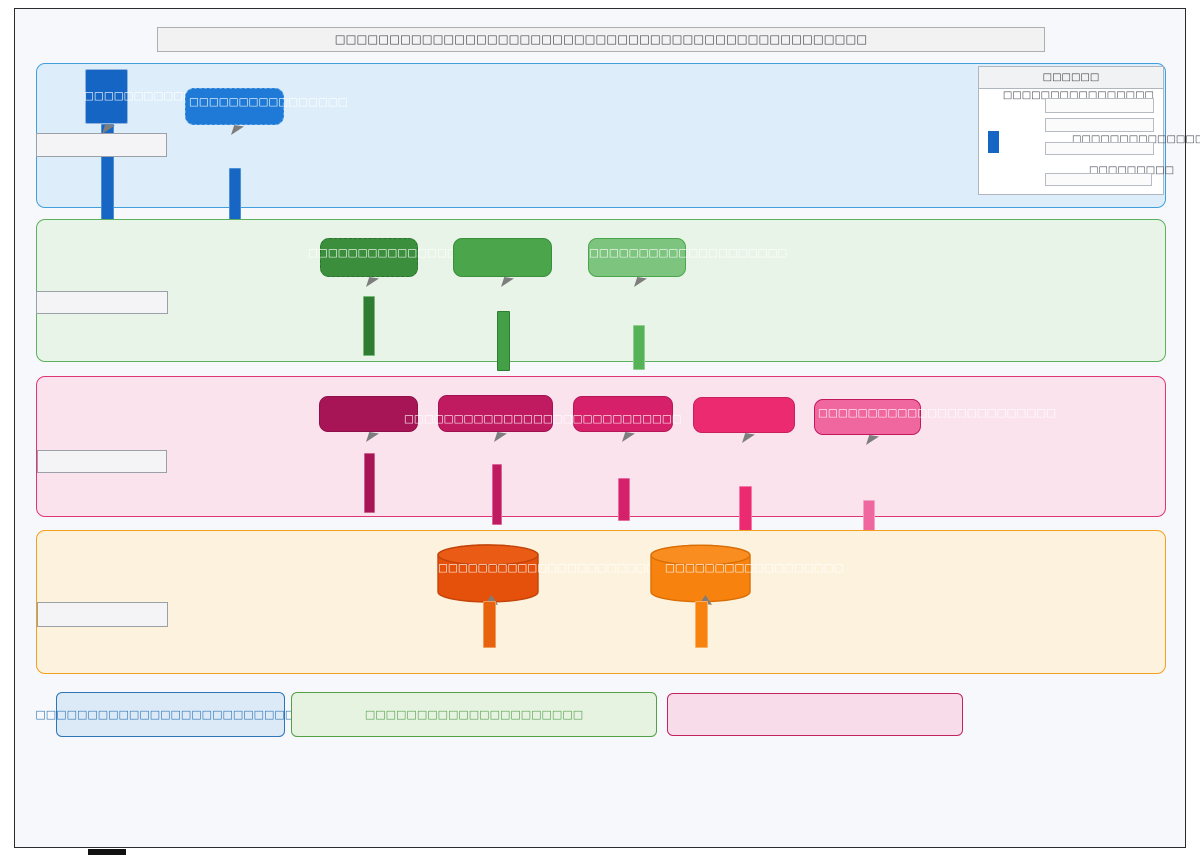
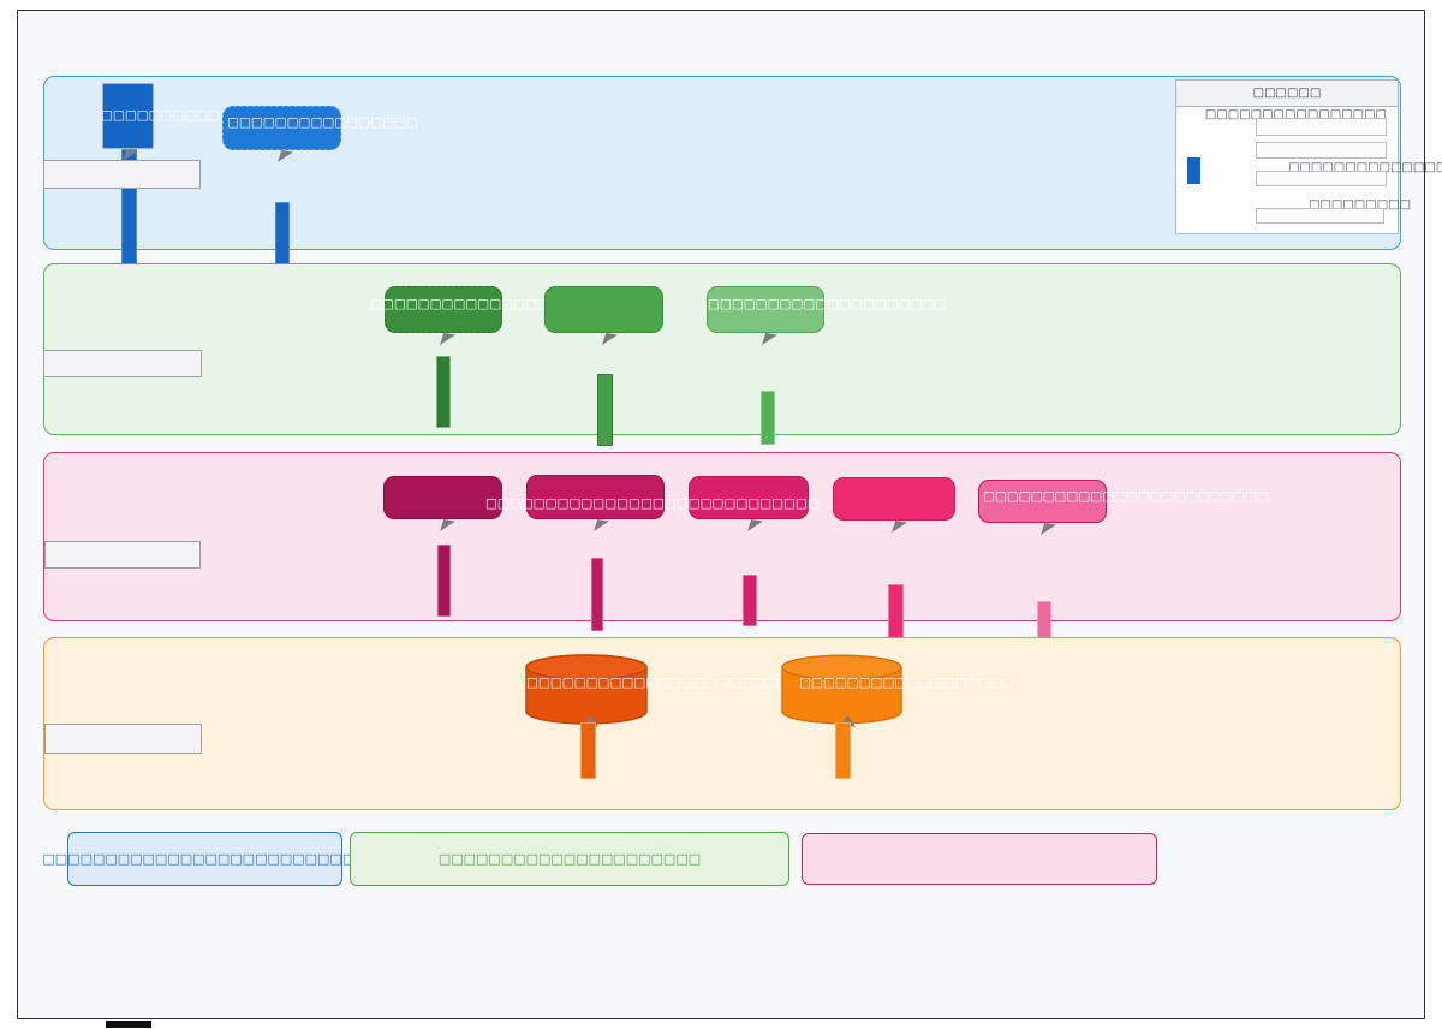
- □□□□□□□□□□□□□□□□□□□□□□□□□□□□□□□□□□□□□□□□□□□□□□□□□
  □□□□□□□□□□
  □□□□□□□□□□□□□□□□
  □□□□□□
  □□□□□□□□□□□□□□□□
  □□□□□□□□□□□□□
  □□□□□□□□□
  □□□□□□□□□□□□□□□
  □□□□□□□□□□□□□□□□□□□□
  □□□□□□□□□□□□□□□□□□□□□□□□□□□□
  □□□□□□□□□□□□□□□□□□□□□□□□
  □□□□□□□□□□□□□□□□□□□□□
  □□□□□□□□□□□□□□□□□□
  □□□□□□□□□□□□□□□□□□□□□□□□
  □□□□□□□□□□□□□□□□□□□□□
